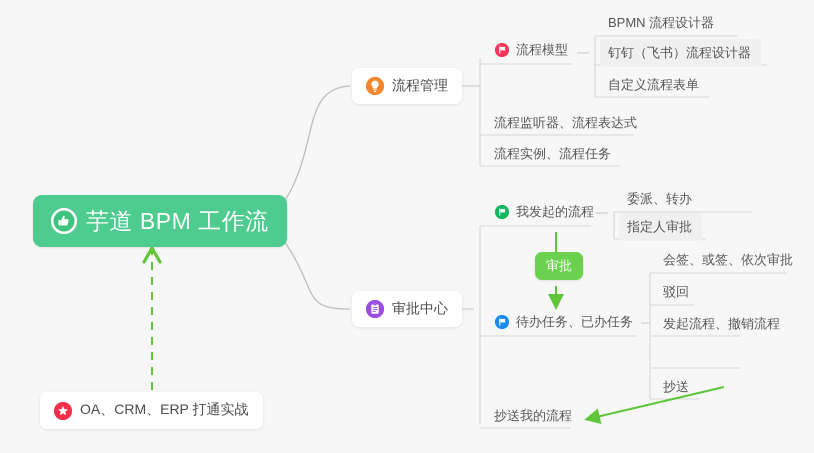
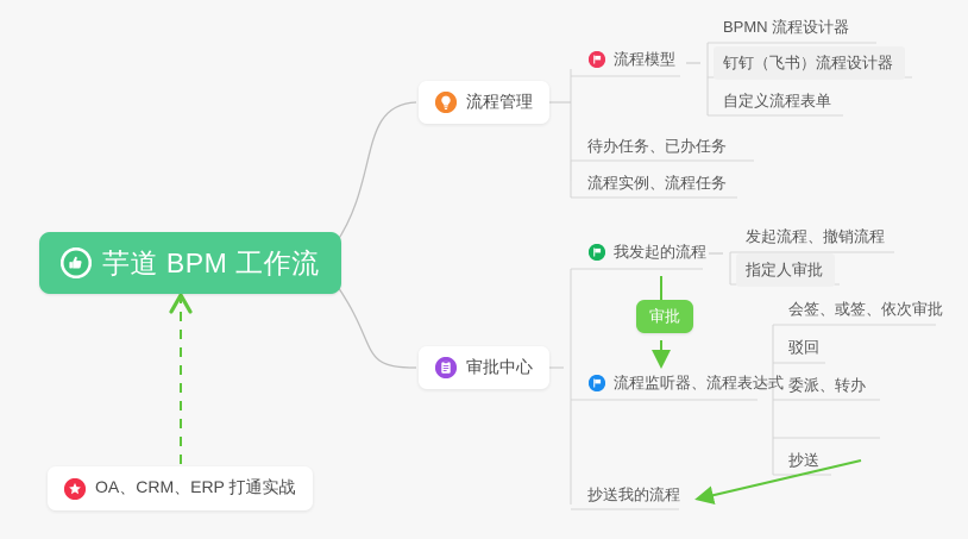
  芋道 BPM 工作流
  OA、CRM、ERP 打通实战
  流程管理
  流程模型
  BPMN 流程设计器
  钉钉（飞书）流程设计器
  自定义流程表单
- 流程监听器、流程表达式
+ 待办任务、已办任务
  流程实例、流程任务
  审批中心
  我发起的流程
- 委派、转办
+ 发起流程、撤销流程
  指定人审批
  审批
- 待办任务、已办任务
+ 流程监听器、流程表达式
  会签、或签、依次审批
  驳回
- 发起流程、撤销流程
+ 委派、转办
  抄送
  抄送我的流程
